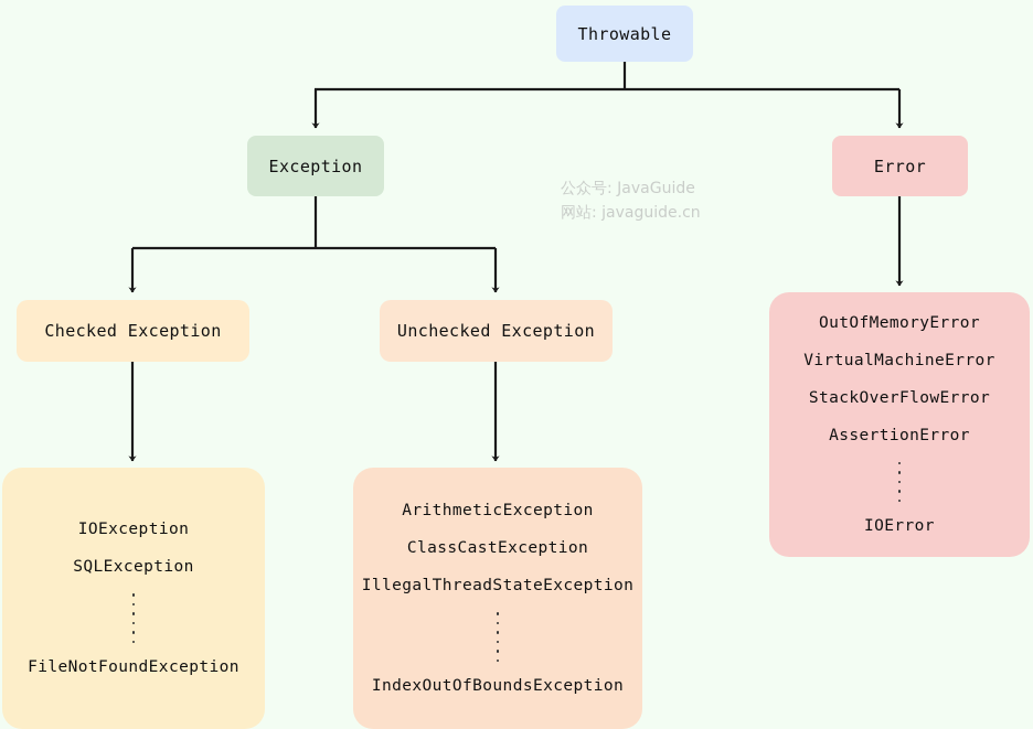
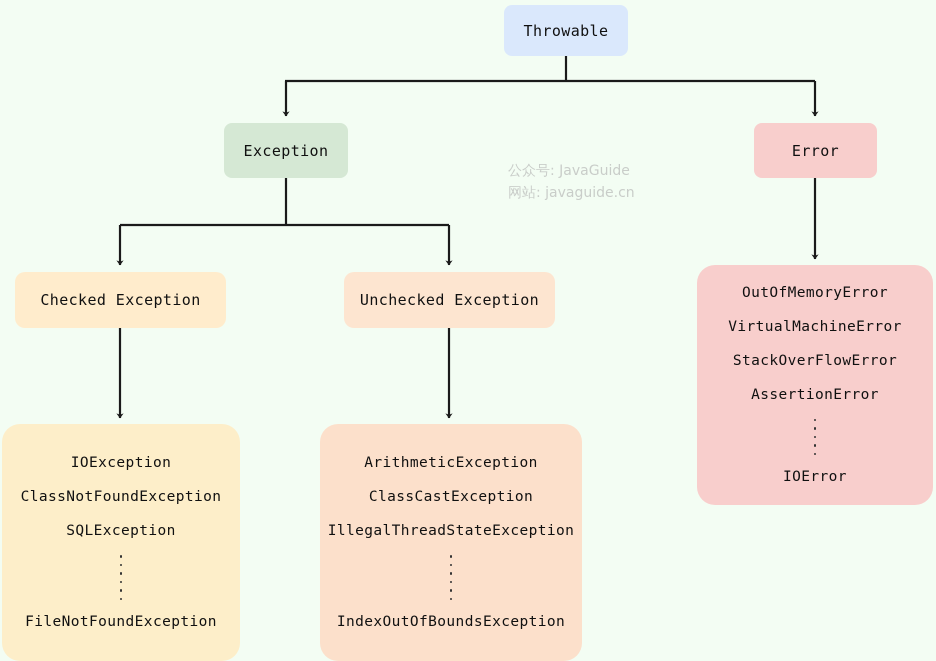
  Throwable
  Exception
  Error
  Checked Exception
  Unchecked Exception
  IOException
+ ClassNotFoundException
  SQLException
  FileNotFoundException
  ArithmeticException
  ClassCastException
  IllegalThreadStateException
  IndexOutOfBoundsException
  OutOfMemoryError
  VirtualMachineError
  StackOverFlowError
  AssertionError
  IOError
  公众号: JavaGuide
  网站: javaguide.cn
